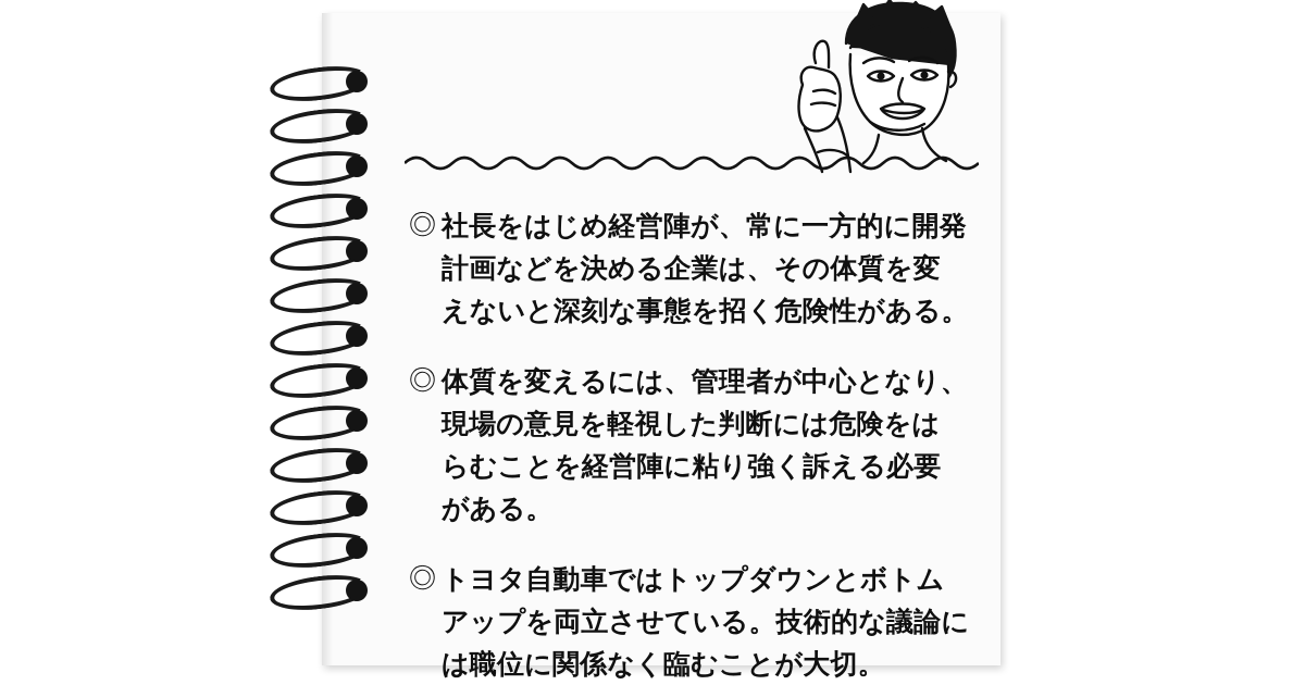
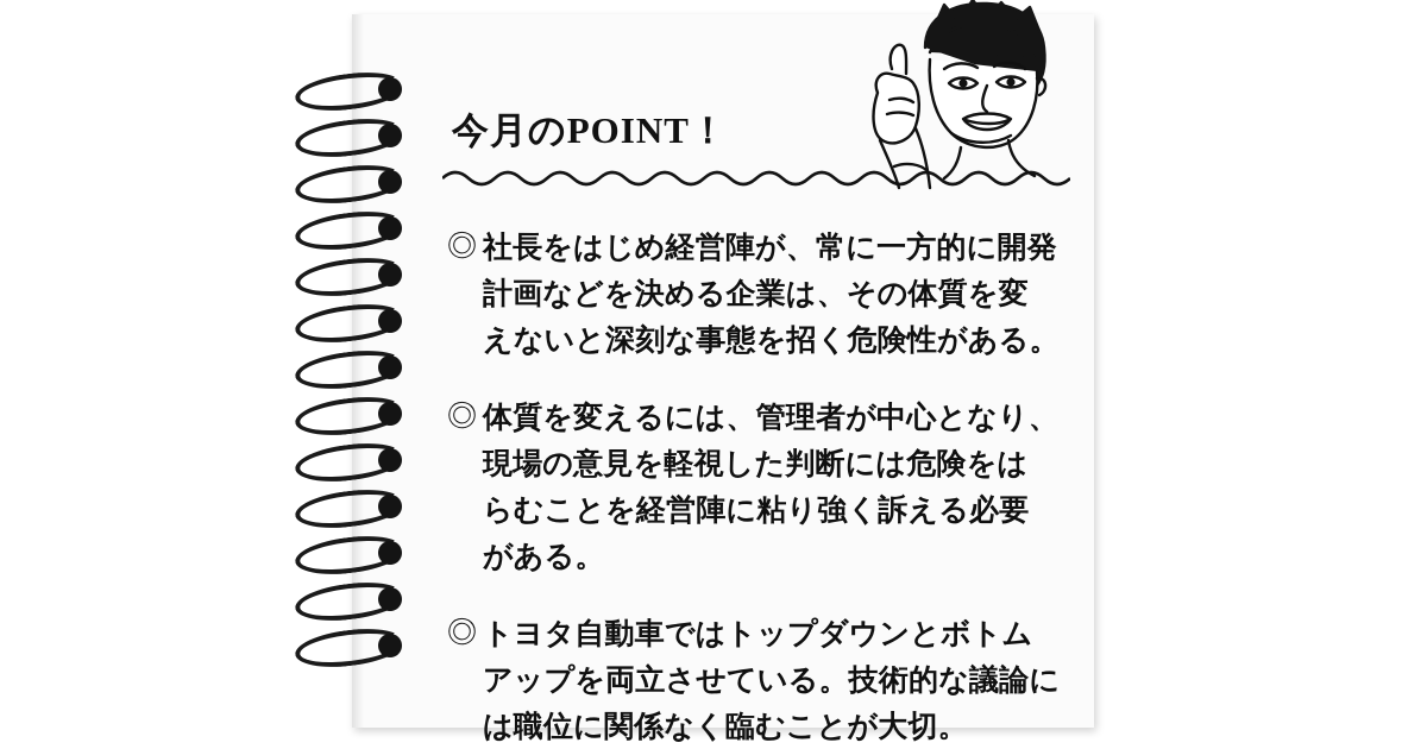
+ 今月のPOINT！
  ◎
  社長をはじめ経営陣が、常に一方的に開発
  計画などを決める企業は、その体質を変
  えないと深刻な事態を招く危険性がある。
  ◎
  体質を変えるには、管理者が中心となり、
  現場の意見を軽視した判断には危険をは
  らむことを経営陣に粘り強く訴える必要
  がある。
  ◎
  トヨタ自動車ではトップダウンとボトム
  アップを両立させている。技術的な議論に
  は職位に関係なく臨むことが大切。
